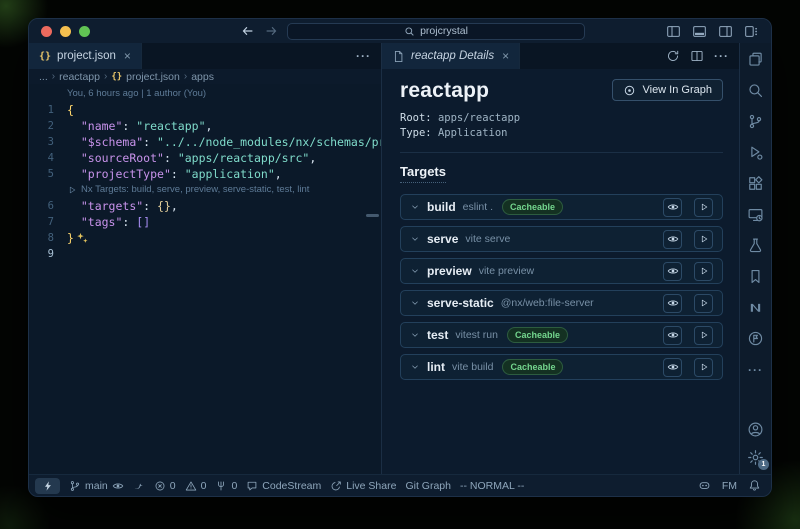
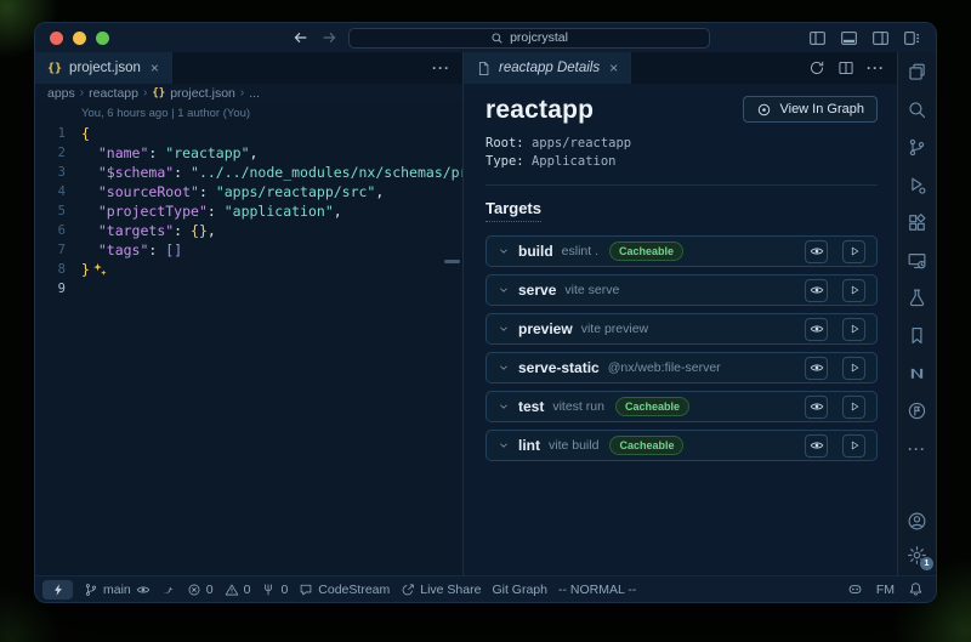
  projcrystal
  {}
  project.json
  ×
  ···
- ...
+ apps
  ›
  reactapp
  ›
  {}
  project.json
  ›
- apps
+ ...
  You, 6 hours ago | 1 author (You)
  1
  {
  2
  "name"
  :
  "reactapp"
  ,
  3
  "$schema"
  :
  "../../node_modules/nx/schemas/p
  4
  "sourceRoot"
  :
  "apps/reactapp/src"
  ,
  5
  "projectType"
  :
  "application"
  ,
- Nx Targets: build, serve, preview, serve-static, test, lint
  6
  "targets"
  :
  {}
  ,
  7
  "tags"
  :
  []
  8
  }
  9
  reactapp Details
  ×
  ···
  reactapp
  View In Graph
  Root: apps/reactapp
  Type: Application
  Targets
  build
  eslint .
  Cacheable
  serve
  vite serve
  preview
  vite preview
  serve-static
  @nx/web:file-server
  test
  vitest run
  Cacheable
  lint
  vite build
  Cacheable
  ···
  main
  0
  0
  0
  CodeStream
  Live Share
  Git Graph
  -- NORMAL --
  FM
